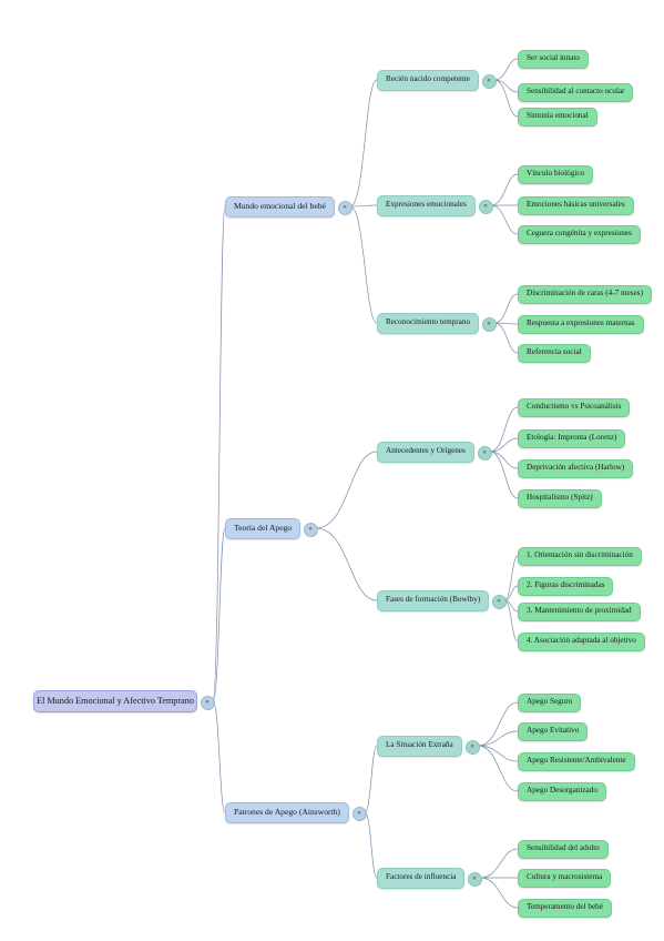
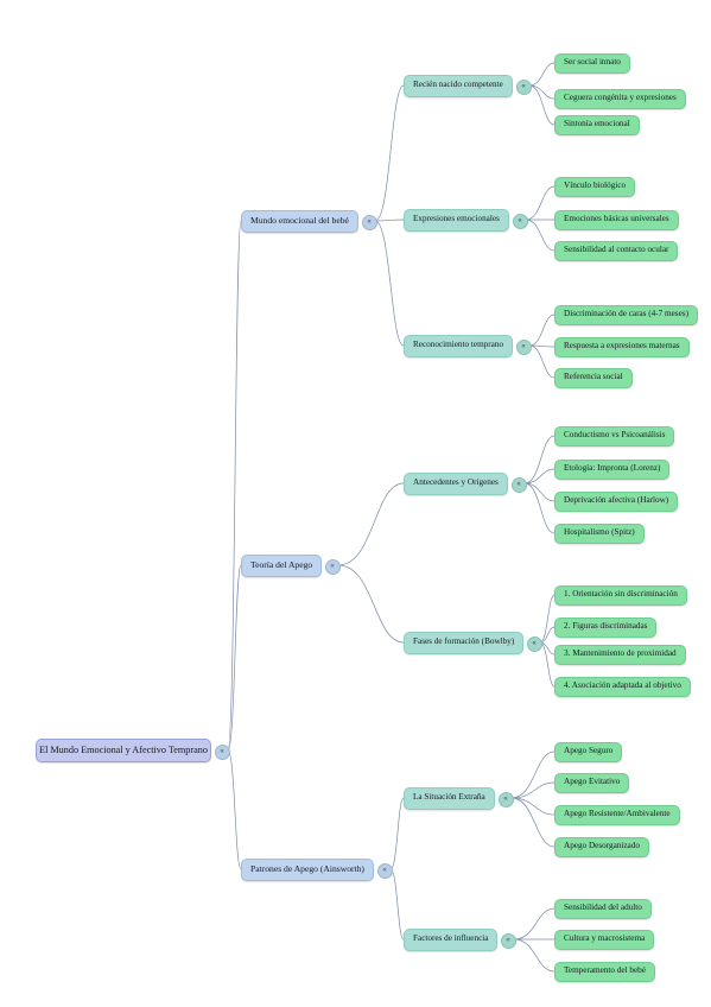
  El Mundo Emocional y Afectivo Temprano
  Mundo emocional del bebé
  Recién nacido competente
  Ser social innato
- Sensibilidad al contacto ocular
+ Ceguera congénita y expresiones
  Sintonía emocional
  Expresiones emocionales
  Vínculo biológico
  Emociones básicas universales
- Ceguera congénita y expresiones
+ Sensibilidad al contacto ocular
  Reconocimiento temprano
  Discriminación de caras (4-7 meses)
  Respuesta a expresiones maternas
  Referencia social
  Teoría del Apego
  Antecedentes y Orígenes
  Conductismo vs Psicoanálisis
  Etología: Impronta (Lorenz)
  Deprivación afectiva (Harlow)
  Hospitalismo (Spitz)
  Fases de formación (Bowlby)
  1. Orientación sin discriminación
  2. Figuras discriminadas
  3. Mantenimiento de proximidad
  4. Asociación adaptada al objetivo
  Patrones de Apego (Ainsworth)
  La Situación Extraña
  Apego Seguro
  Apego Evitativo
  Apego Resistente/Ambivalente
  Apego Desorganizado
  Factores de influencia
  Sensibilidad del adulto
  Cultura y macrosistema
  Temperamento del bebé
